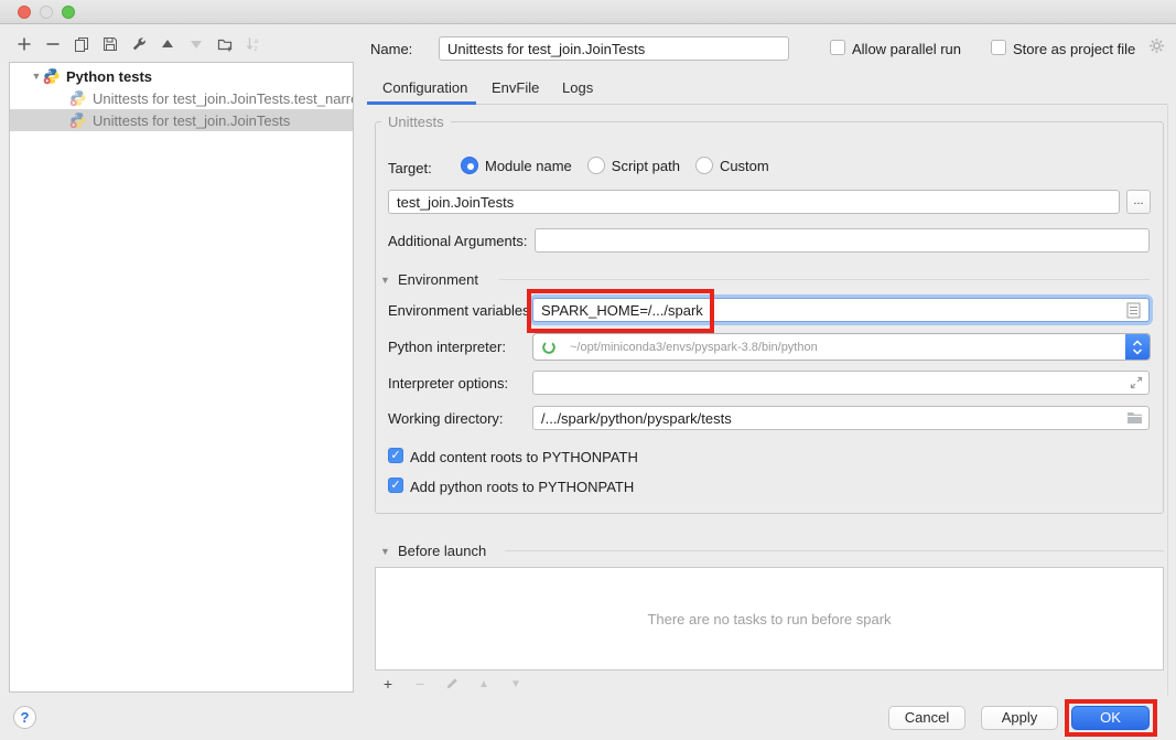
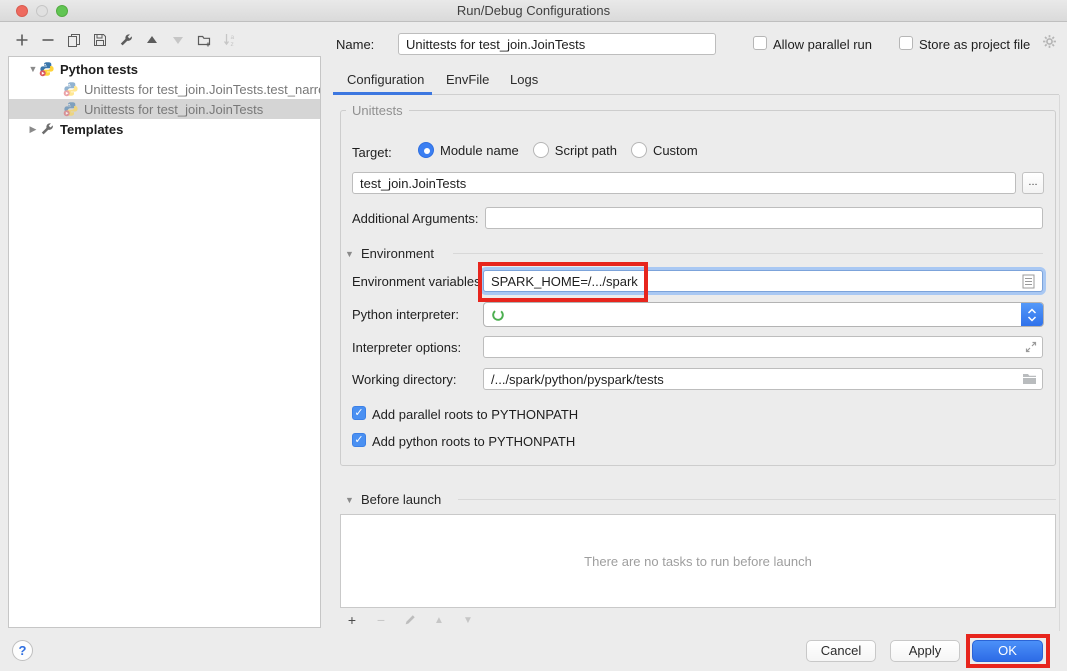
+ Run/Debug Configurations
  ▼
  Python tests
  Unittests for test_join.JoinTests.test_narr
  Unittests for test_join.JoinTests
+ ▶
+ Templates
  Name:
  Unittests for test_join.JoinTests
  Allow parallel run
  Store as project file
  Configuration
  EnvFile
  Logs
  Unittests
  Target:
  Module name
  Script path
  Custom
  test_join.JoinTests
  ...
  Additional Arguments:
  ▼
  Environment
  Environment variables
  SPARK_HOME=/.../spark
  Python interpreter:
- ~/opt/miniconda3/envs/pyspark-3.8/bin/python
  Interpreter options:
  Working directory:
  /.../spark/python/pyspark/tests
  ✓
- Add content roots to PYTHONPATH
+ Add parallel roots to PYTHONPATH
  ✓
  Add python roots to PYTHONPATH
  ▼
  Before launch
- There are no tasks to run before spark
+ There are no tasks to run before launch
  +
  −
  ▲
  ▼
  ?
  Cancel
  Apply
  OK
